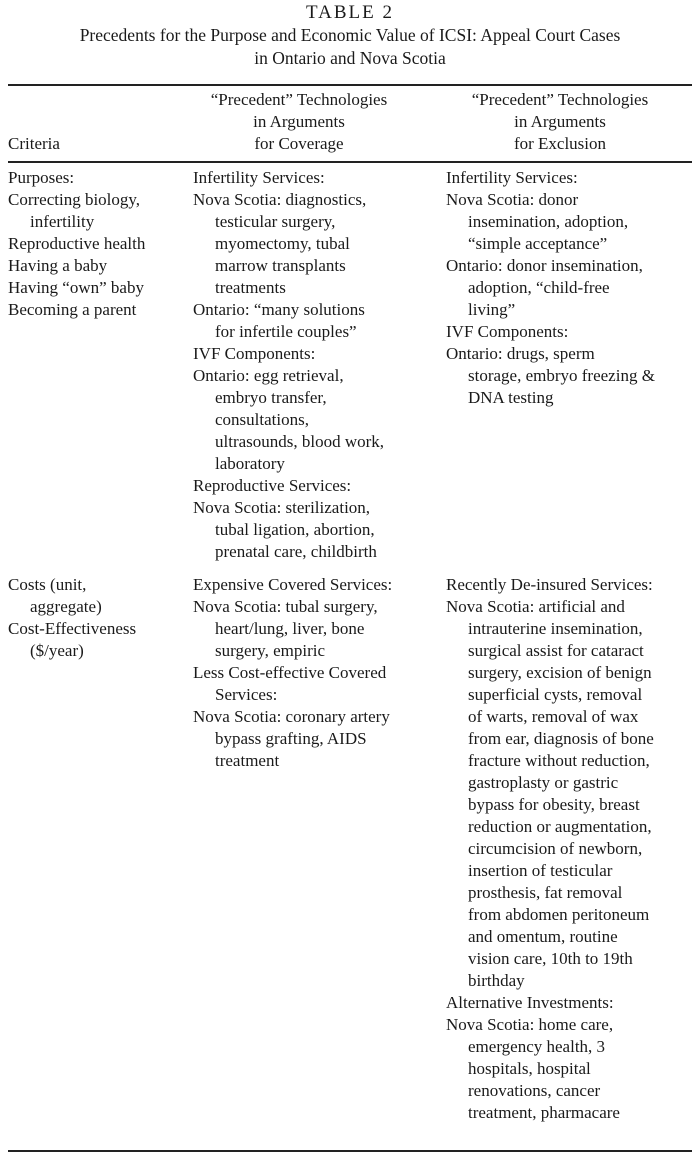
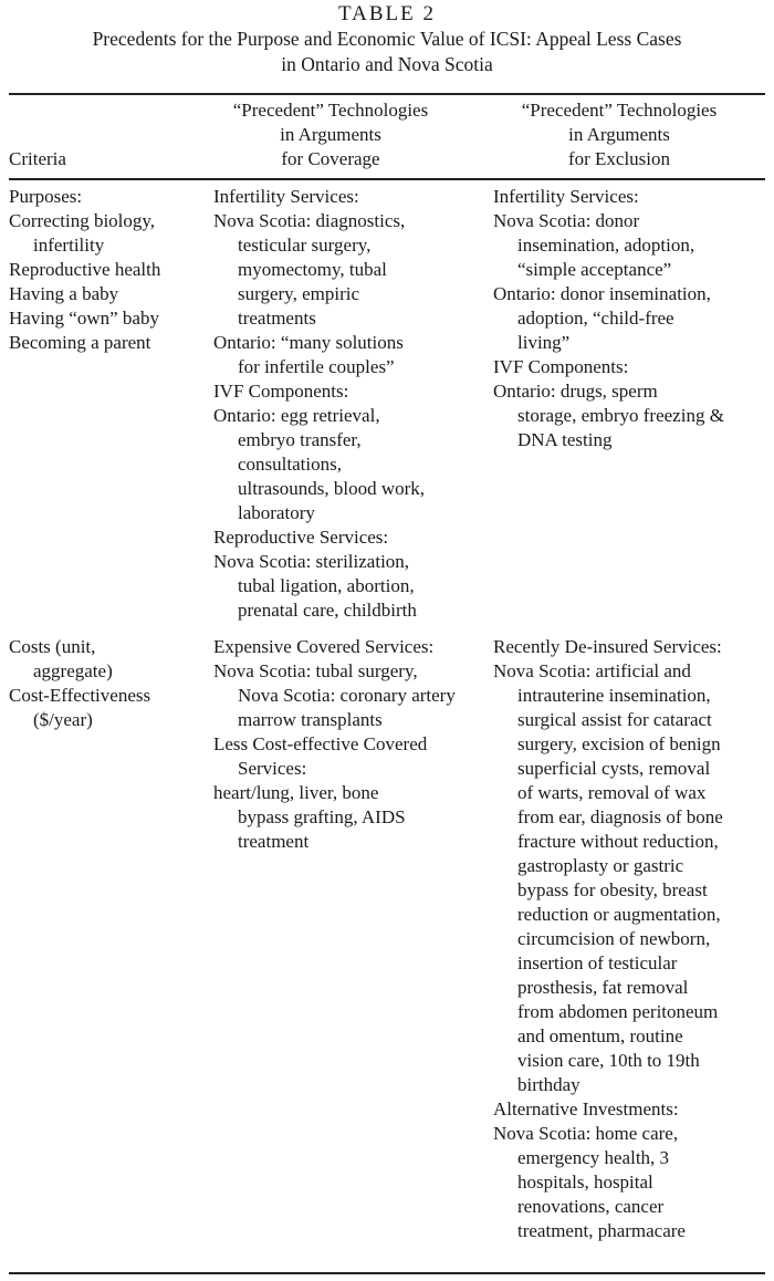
  TABLE 2
- Precedents for the Purpose and Economic Value of ICSI: Appeal Court Cases
+ Precedents for the Purpose and Economic Value of ICSI: Appeal Less Cases
  in Ontario and Nova Scotia
  Criteria
  “Precedent” Technologies
  in Arguments
  for Coverage
  “Precedent” Technologies
  in Arguments
  for Exclusion
  Purposes:
  Correcting biology,
  infertility
  Reproductive health
  Having a baby
  Having “own” baby
  Becoming a parent
  Infertility Services:
  Nova Scotia: diagnostics,
  testicular surgery,
  myomectomy, tubal
- marrow transplants
+ surgery, empiric
  treatments
  Ontario: “many solutions
  for infertile couples”
  IVF Components:
  Ontario: egg retrieval,
  embryo transfer,
  consultations,
  ultrasounds, blood work,
  laboratory
  Reproductive Services:
  Nova Scotia: sterilization,
  tubal ligation, abortion,
  prenatal care, childbirth
  Infertility Services:
  Nova Scotia: donor
  insemination, adoption,
  “simple acceptance”
  Ontario: donor insemination,
  adoption, “child-free
  living”
  IVF Components:
  Ontario: drugs, sperm
  storage, embryo freezing &
  DNA testing
  Costs (unit,
  aggregate)
  Cost-Effectiveness
  ($/year)
  Expensive Covered Services:
  Nova Scotia: tubal surgery,
- heart/lung, liver, bone
+ Nova Scotia: coronary artery
- surgery, empiric
+ marrow transplants
  Less Cost-effective Covered
  Services:
- Nova Scotia: coronary artery
+ heart/lung, liver, bone
  bypass grafting, AIDS
  treatment
  Recently De-insured Services:
  Nova Scotia: artificial and
  intrauterine insemination,
  surgical assist for cataract
  surgery, excision of benign
  superficial cysts, removal
  of warts, removal of wax
  from ear, diagnosis of bone
  fracture without reduction,
  gastroplasty or gastric
  bypass for obesity, breast
  reduction or augmentation,
  circumcision of newborn,
  insertion of testicular
  prosthesis, fat removal
  from abdomen peritoneum
  and omentum, routine
  vision care, 10th to 19th
  birthday
  Alternative Investments:
  Nova Scotia: home care,
  emergency health, 3
  hospitals, hospital
  renovations, cancer
  treatment, pharmacare
